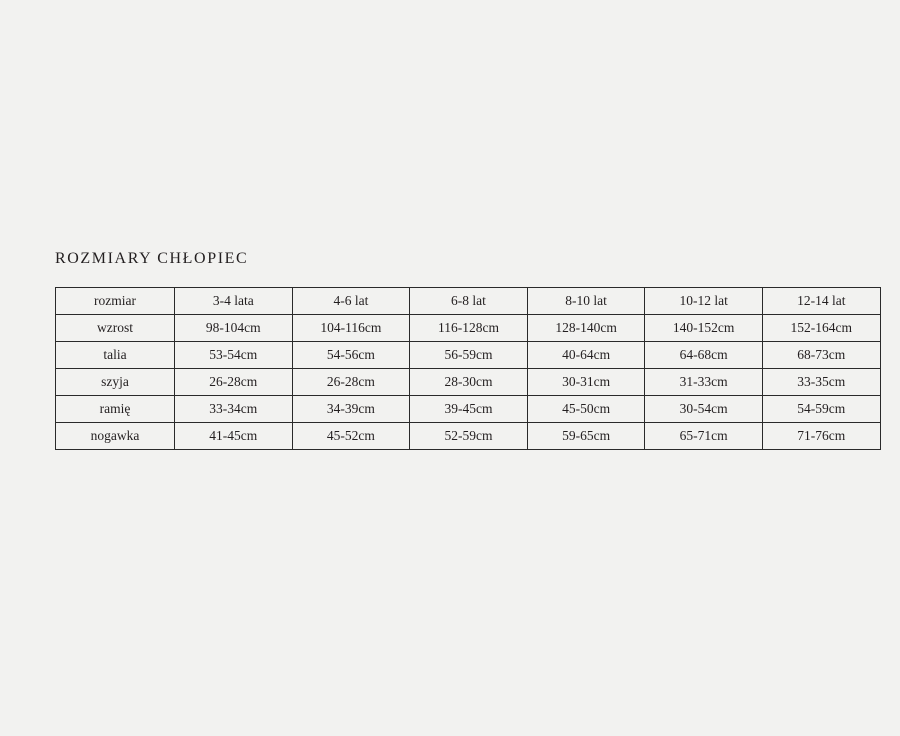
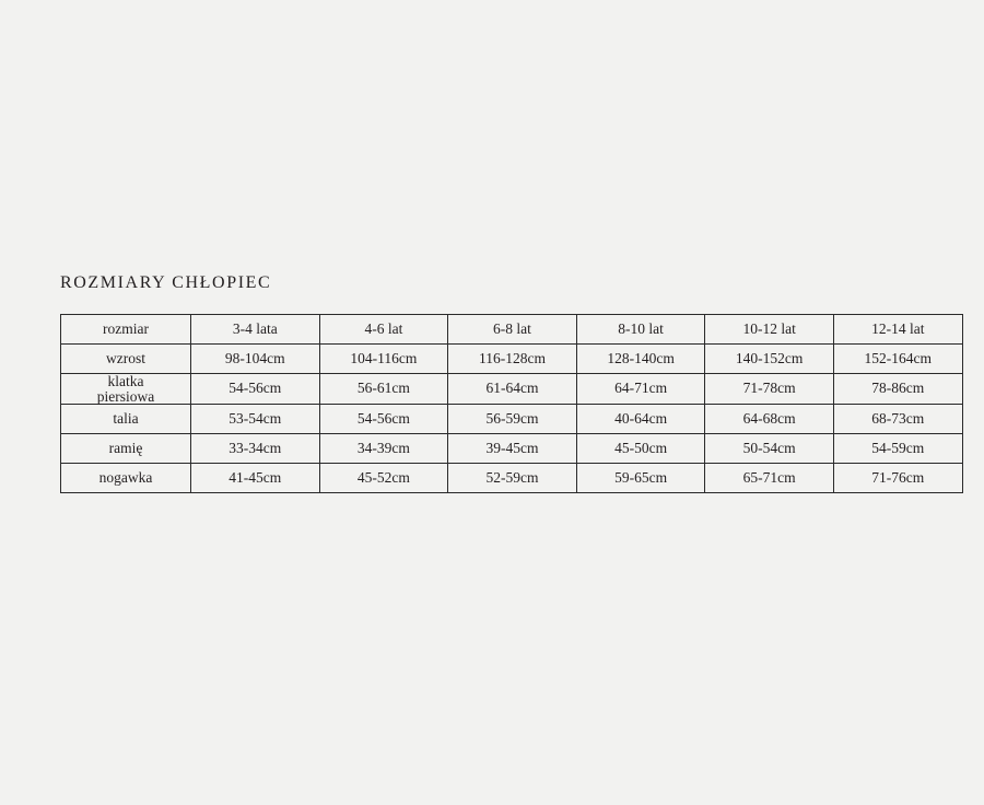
  ROZMIARY CHŁOPIEC
  rozmiar	3-4 lata	4-6 lat	6-8 lat	8-10 lat	10-12 lat	12-14 lat
  wzrost	98-104cm	104-116cm	116-128cm	128-140cm	140-152cm	152-164cm
+ klatka piersiowa	54-56cm	56-61cm	61-64cm	64-71cm	71-78cm	78-86cm
  talia	53-54cm	54-56cm	56-59cm	40-64cm	64-68cm	68-73cm
- szyja	26-28cm	26-28cm	28-30cm	30-31cm	31-33cm	33-35cm
- ramię	33-34cm	34-39cm	39-45cm	45-50cm	30-54cm	54-59cm
+ ramię	33-34cm	34-39cm	39-45cm	45-50cm	50-54cm	54-59cm
  nogawka	41-45cm	45-52cm	52-59cm	59-65cm	65-71cm	71-76cm
